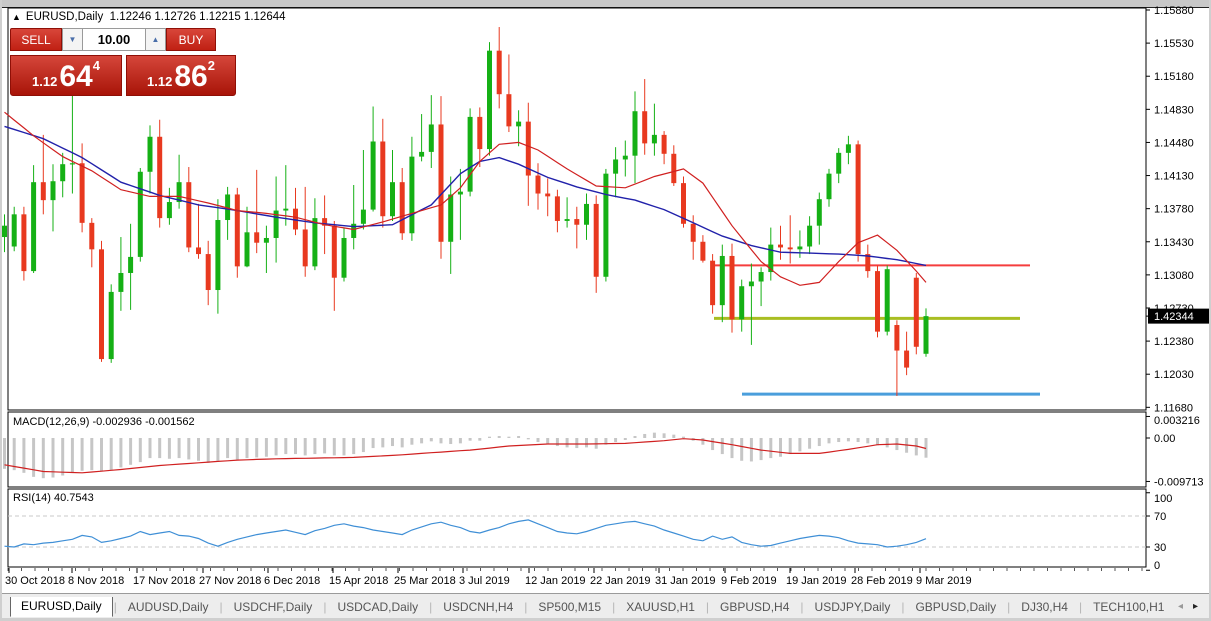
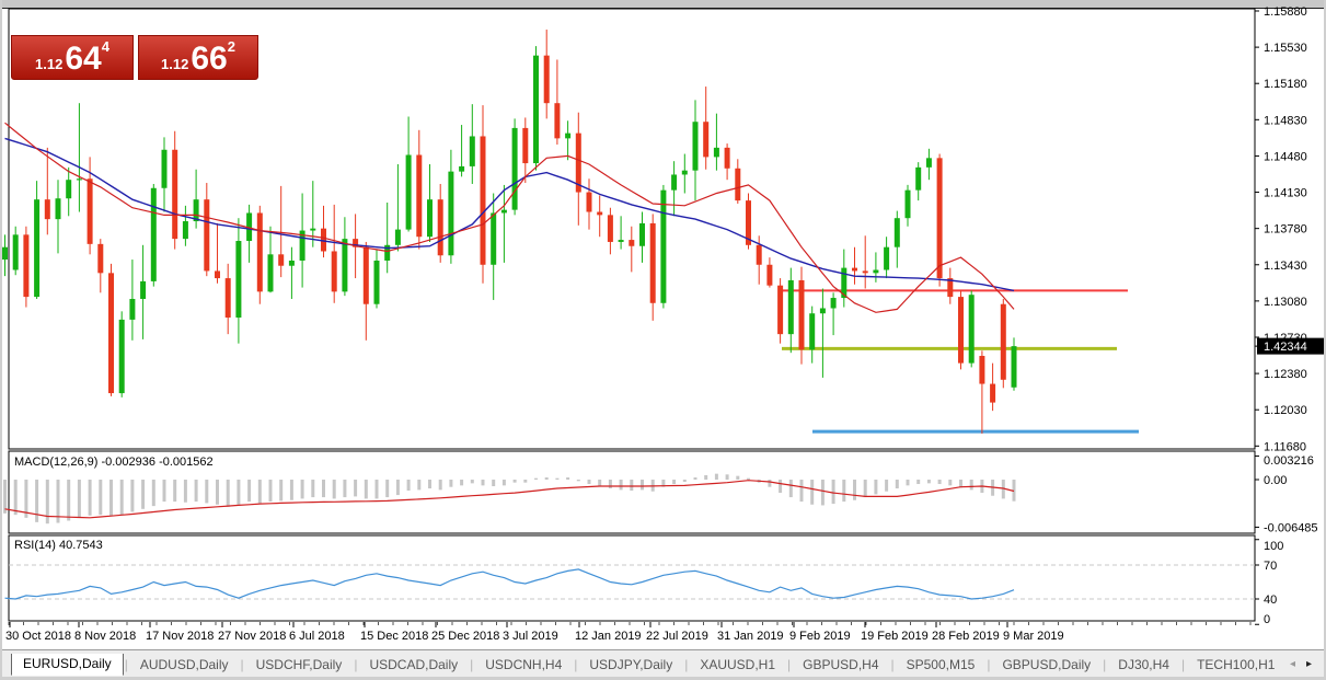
  1.15880
  1.15530
  1.15180
  1.14830
  1.14480
  1.14130
  1.13780
  1.13430
  1.13080
  1.12380
  1.12030
  1.11680
  1.42344
  0.003216
  0.00
- -0.009713
+ -0.006485
  100
  70
- 30
+ 40
  0
  30 Oct 2018
  8 Nov 2018
  17 Nov 2018
  27 Nov 2018
- 6 Dec 2018
+ 6 Jul 2018
- 15 Apr 2018
+ 15 Dec 2018
- 25 Mar 2018
+ 25 Dec 2018
  3 Jul 2019
  12 Jan 2019
- 22 Jan 2019
+ 22 Jul 2019
  31 Jan 2019
  9 Feb 2019
- 19 Jan 2019
+ 19 Feb 2019
  28 Feb 2019
  9 Mar 2019
- ▲ EURUSD,Daily 1.12246 1.12726 1.12215 1.12644
- SELL
- ▼
- 10.00
- ▲
- BUY
  1.12
  64
  4
  1.12
- 86
+ 66
  2
  MACD(12,26,9) -0.002936 -0.001562
  RSI(14) 40.7543
  EURUSD,Daily
  |
  AUDUSD,Daily
  |
  USDCHF,Daily
  |
  USDCAD,Daily
  |
  USDCNH,H4
  |
- SP500,M15
+ USDJPY,Daily
  |
  XAUUSD,H1
  |
  GBPUSD,H4
  |
- USDJPY,Daily
+ SP500,M15
  |
  GBPUSD,Daily
  |
  DJ30,H4
  |
  TECH100,H1
  ◂
  ▸
